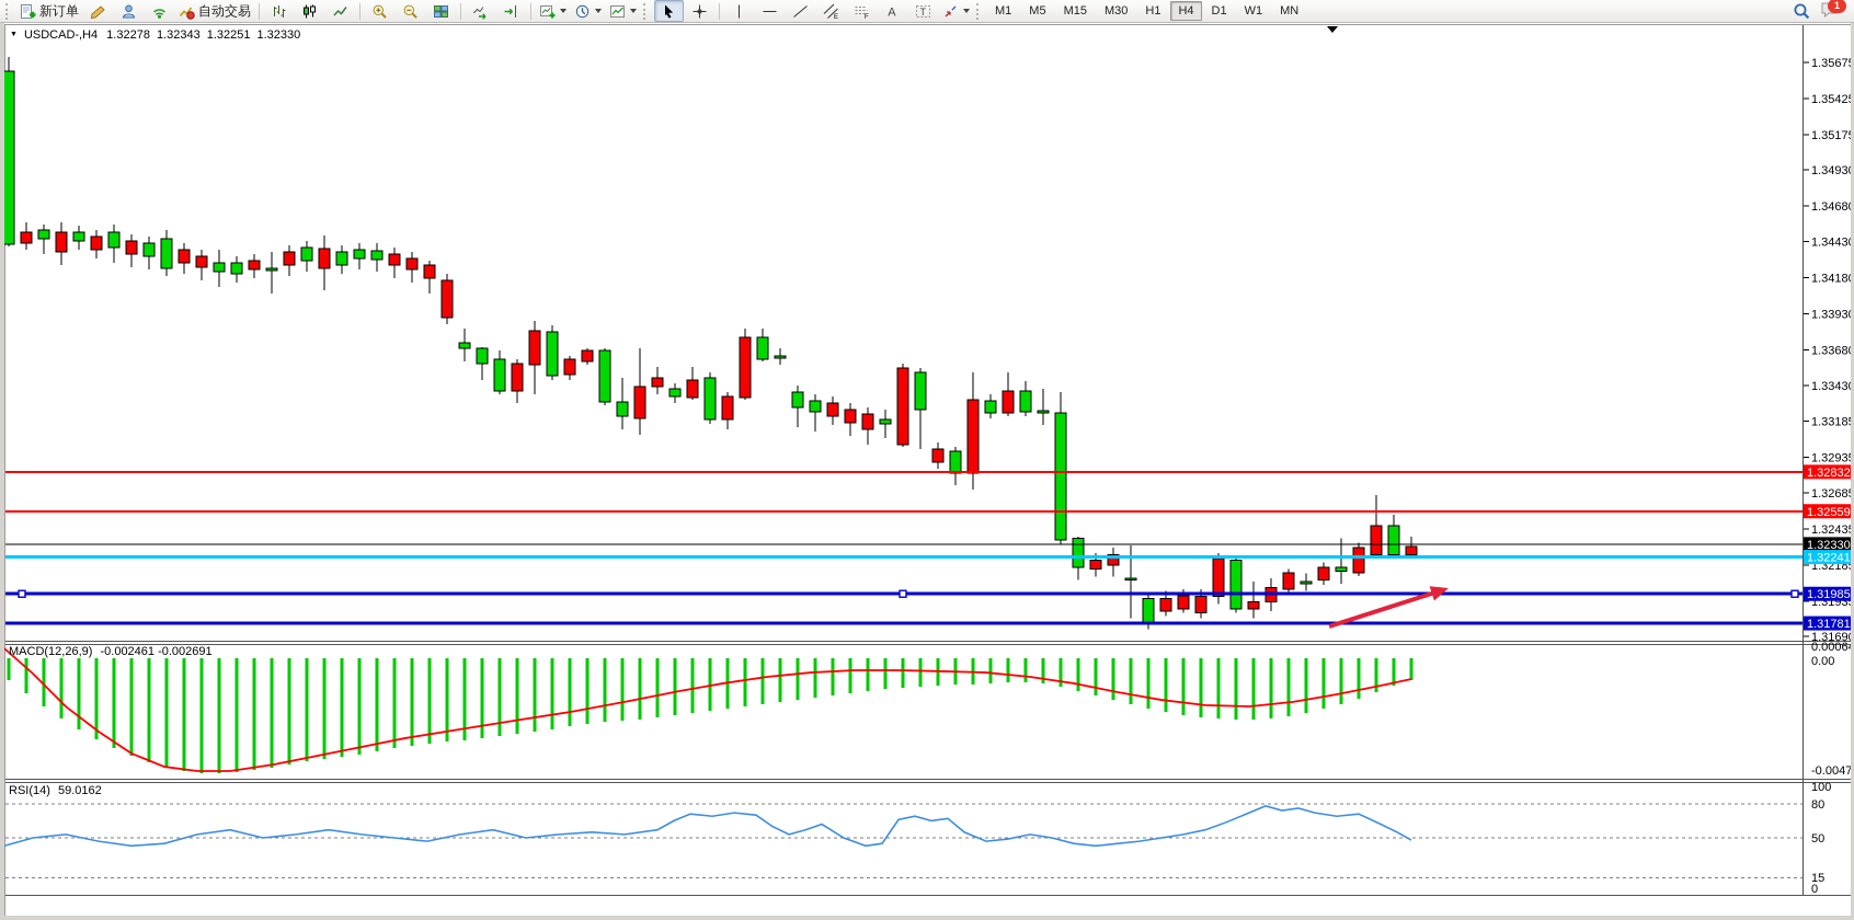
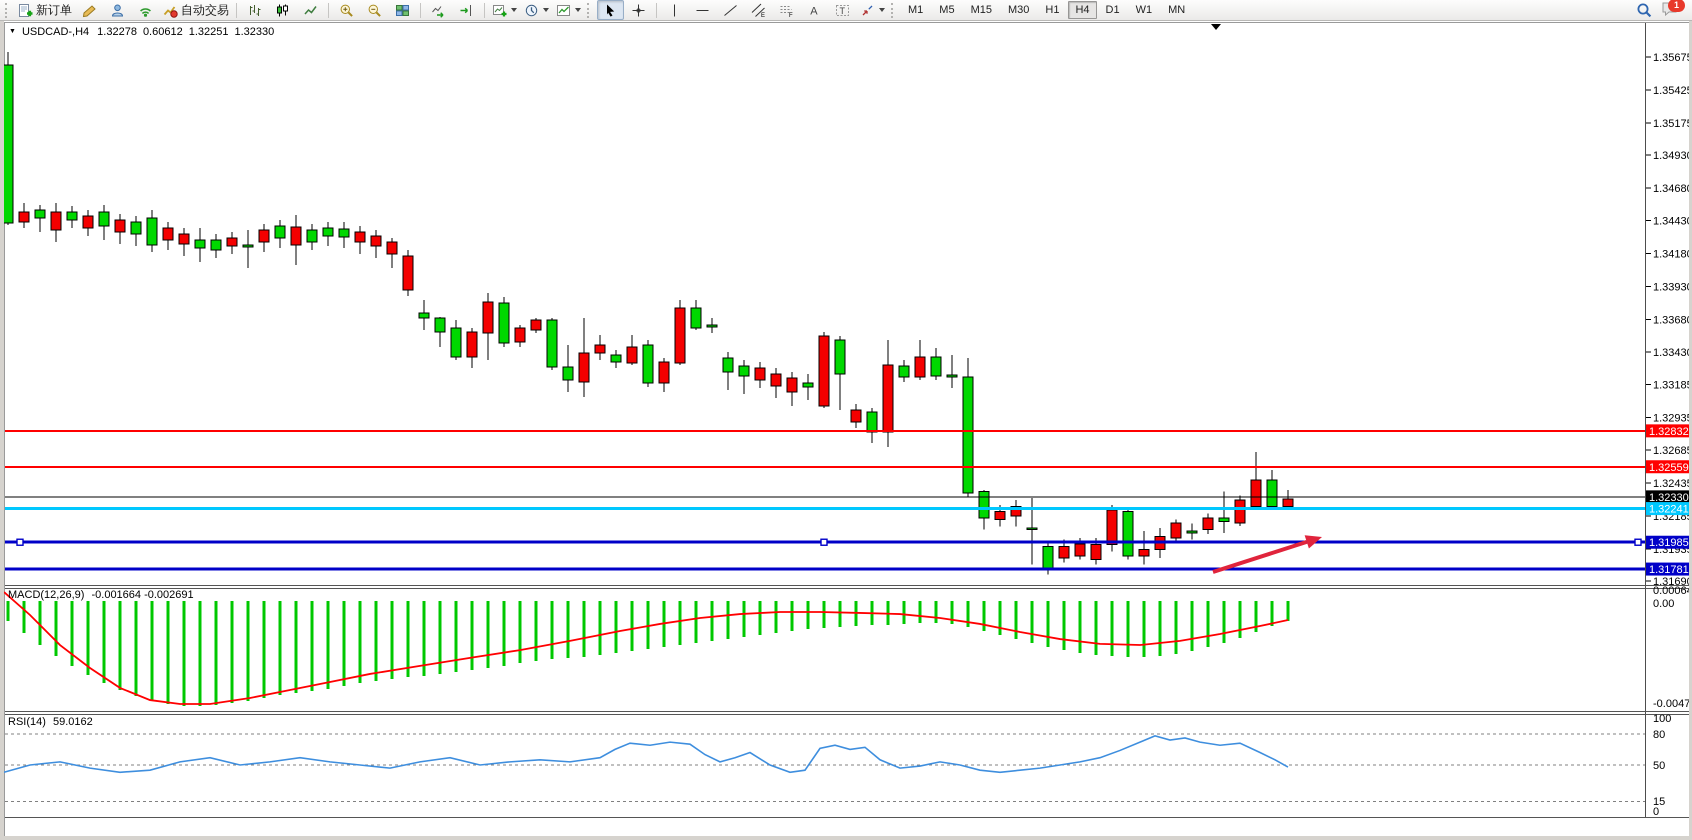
  新订单
  自动交易
  A
  T
  M1
  M5
  M15
  M30
  H1
  H4
  D1
  W1
  MN
  1
  1.3567
  1.3542
  1.3517
  1.3493
  1.3468
  1.3443
  1.3418
  1.3393
  1.3368
  1.3343
  1.3318
  1.3293
  1.3268
  1.3243
  1.3218
  1.3193
  1.3169
  1.32832
  1.32559
  1.32330
  1.32241
  1.31985
  1.31781
  0.0006
  0.00
  -0.0047
  100
  80
  50
  15
  0
  USDCAD-,H4
  1.32278
- 1.32343
+ 0.60612
  1.32251
  1.32330
- MACD(12,26,9) -0.002461 -0.002691
+ MACD(12,26,9) -0.001664 -0.002691
  RSI(14) 59.0162
